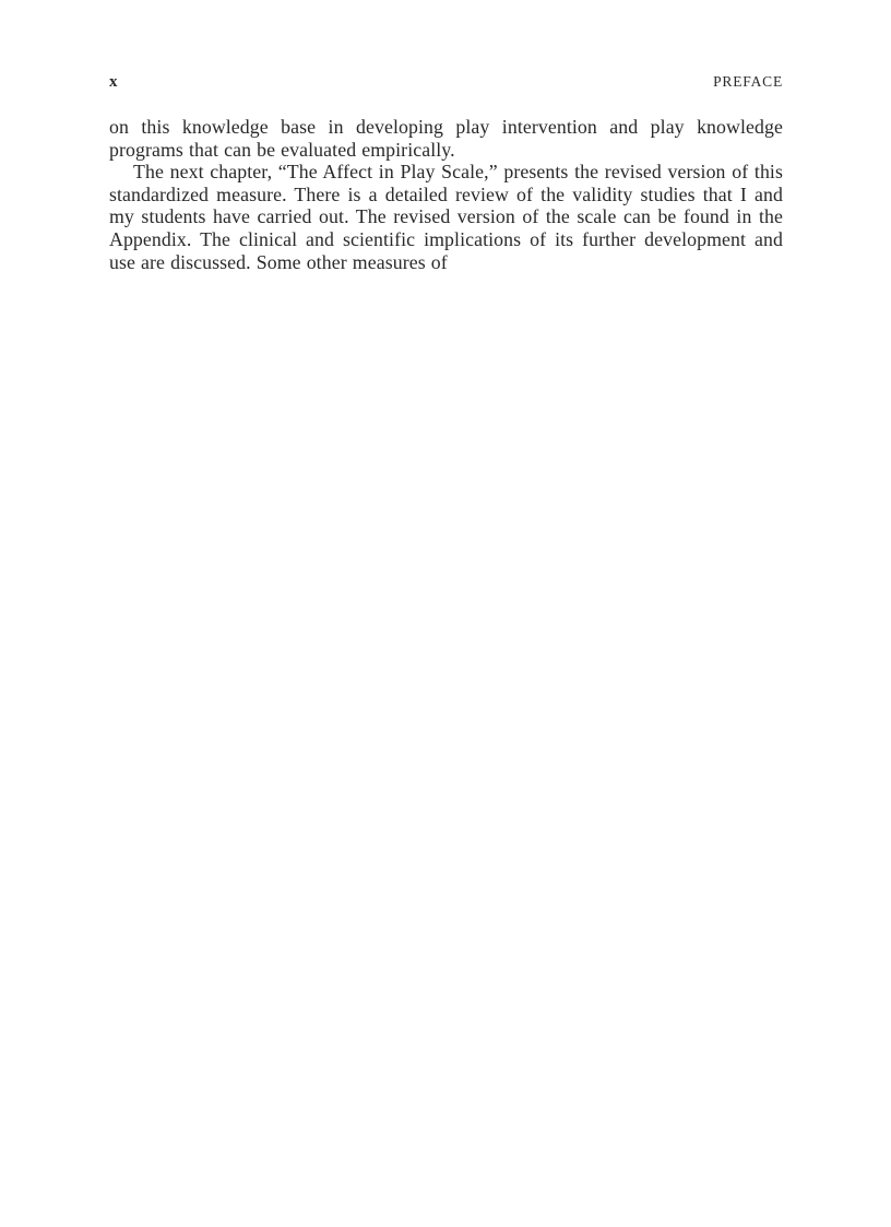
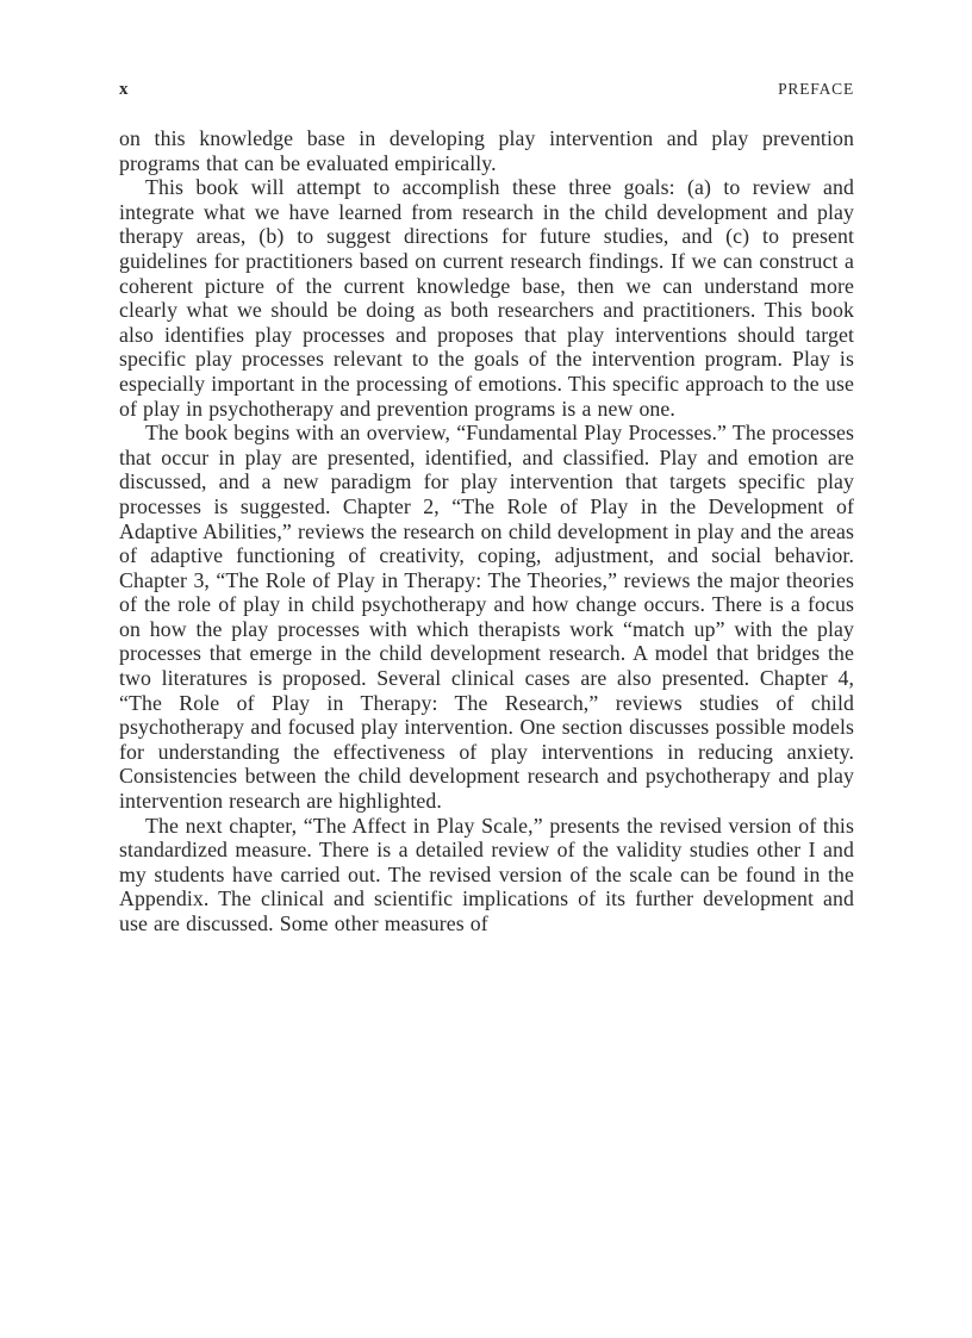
  x
  PREFACE
- on this knowledge base in developing play intervention and play knowledge programs that can be evaluated empirically.
+ on this knowledge base in developing play intervention and play prevention programs that can be evaluated empirically.
+ This book will attempt to accomplish these three goals: (a) to review and integrate what we have learned from research in the child development and play therapy areas, (b) to suggest directions for future studies, and (c) to present guidelines for practitioners based on current research findings. If we can construct a coherent picture of the current knowledge base, then we can understand more clearly what we should be doing as both researchers and practitioners. This book also identifies play processes and proposes that play interventions should target specific play processes relevant to the goals of the intervention program. Play is especially important in the processing of emotions. This specific approach to the use of play in psychotherapy and prevention programs is a new one.
+ The book begins with an overview, “Fundamental Play Processes.” The processes that occur in play are presented, identified, and classified. Play and emotion are discussed, and a new paradigm for play intervention that targets specific play processes is suggested. Chapter 2, “The Role of Play in the Development of Adaptive Abilities,” reviews the research on child development in play and the areas of adaptive functioning of creativity, coping, adjustment, and social behavior. Chapter 3, “The Role of Play in Therapy: The Theories,” reviews the major theories of the role of play in child psychotherapy and how change occurs. There is a focus on how the play processes with which therapists work “match up” with the play processes that emerge in the child development research. A model that bridges the two literatures is proposed. Several clinical cases are also presented. Chapter 4, “The Role of Play in Therapy: The Research,” reviews studies of child psychotherapy and focused play intervention. One section discusses possible models for understanding the effectiveness of play interventions in reducing anxiety. Consistencies between the child development research and psychotherapy and play intervention research are highlighted.
- The next chapter, “The Affect in Play Scale,” presents the revised version of this standardized measure. There is a detailed review of the validity studies that I and my students have carried out. The revised version of the scale can be found in the Appendix. The clinical and scientific implications of its further development and use are discussed. Some other measures of
+ The next chapter, “The Affect in Play Scale,” presents the revised version of this standardized measure. There is a detailed review of the validity studies other I and my students have carried out. The revised version of the scale can be found in the Appendix. The clinical and scientific implications of its further development and use are discussed. Some other measures of
